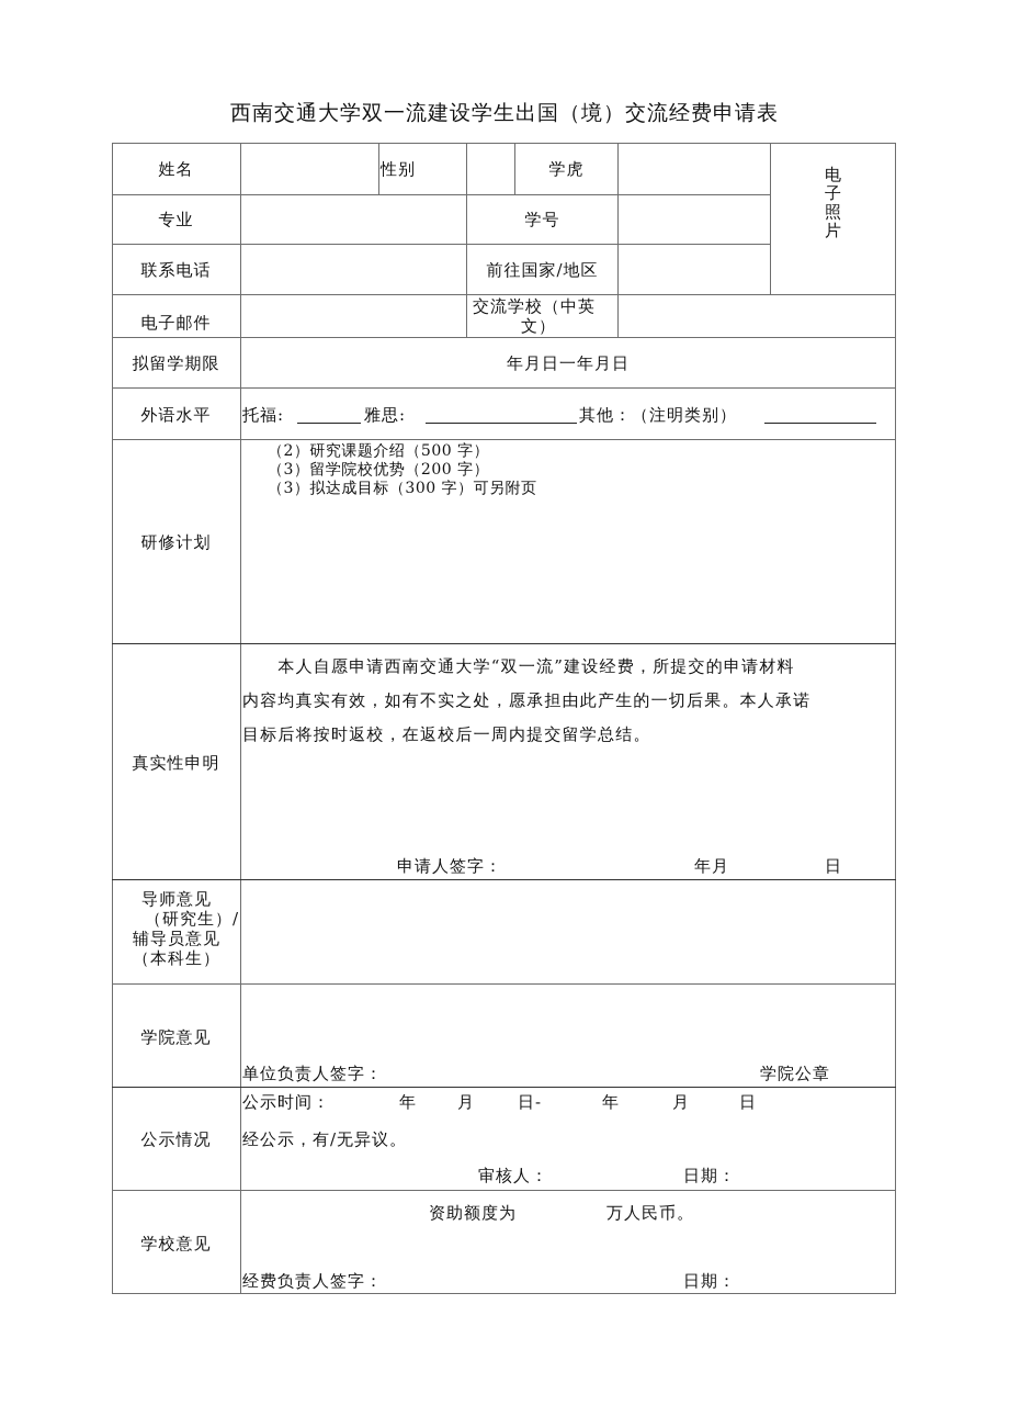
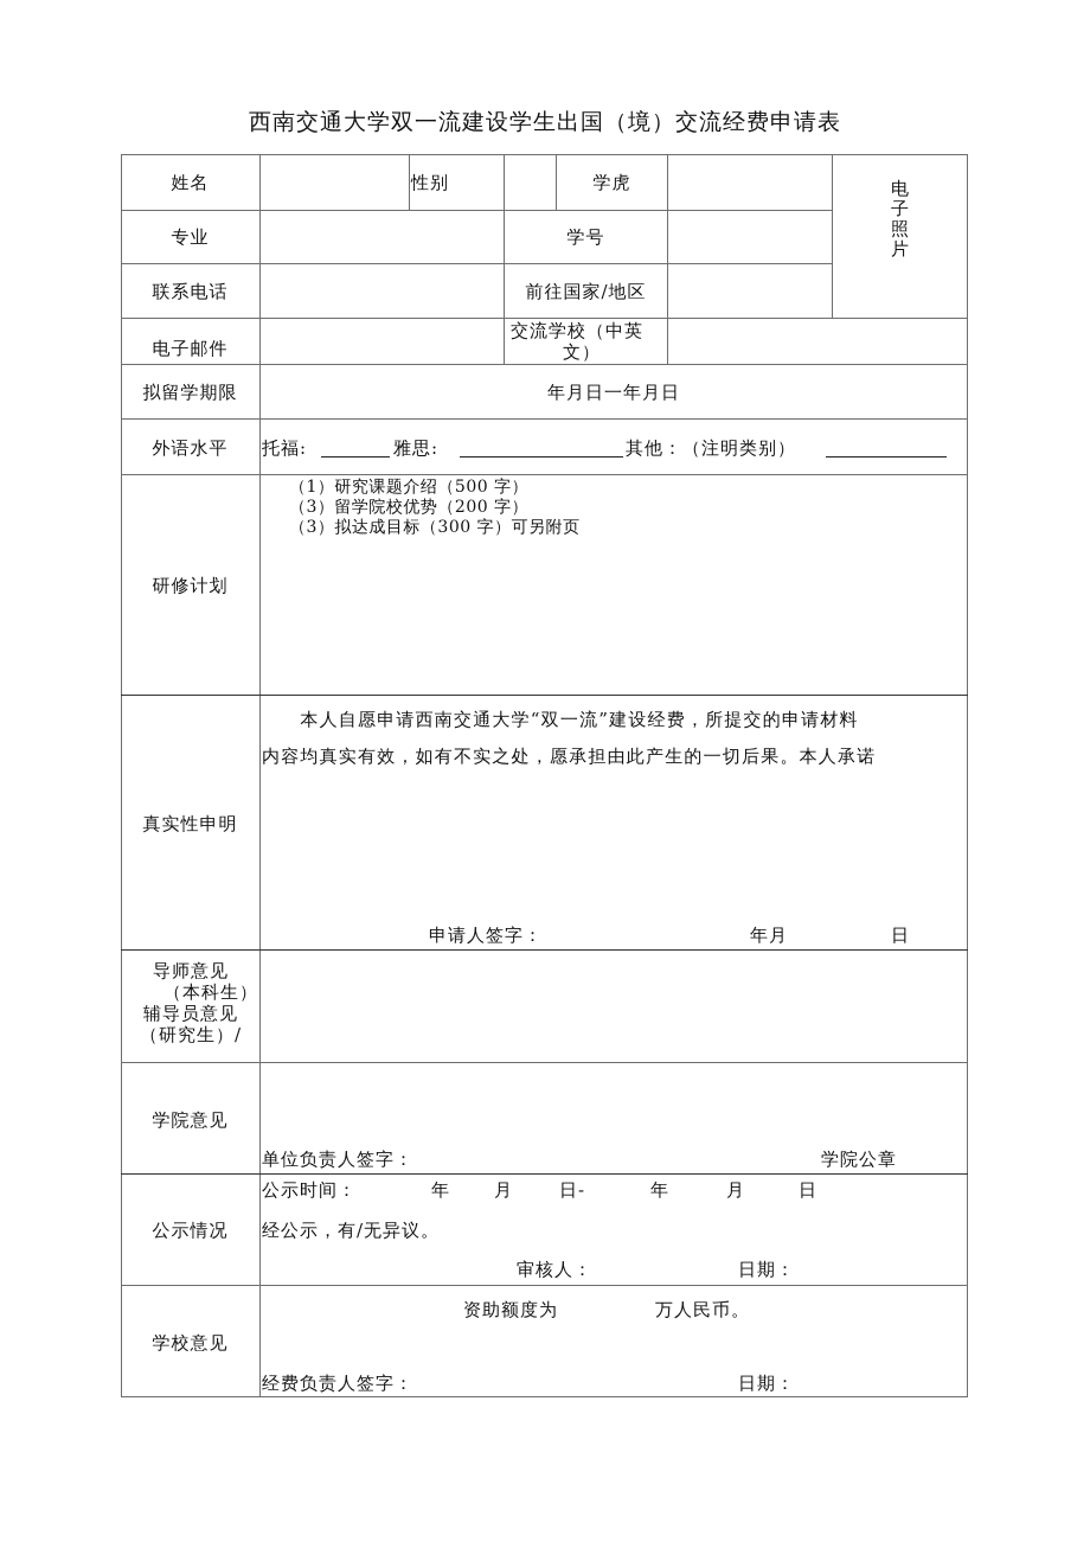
  西南交通大学双一流建设学生出国（境）交流经费申请表
  姓名
  性别
  学虎
  电
  子
  照
  片
  专业
  学号
  联系电话
  前往国家/地区
  电子邮件
  交流学校（中英
  文）
  拟留学期限
  年月日一年月日
  外语水平
  托福:
  雅思:
  其他：（注明类别）
  研修计划
- （2）研究课题介绍（500 字）
+ （1）研究课题介绍（500 字）
  （3）留学院校优势（200 字）
  （3）拟达成目标（300 字）可另附页
  真实性申明
  本人自愿申请西南交通大学“双一流”建设经费，所提交的申请材料
  内容均真实有效，如有不实之处，愿承担由此产生的一切后果。本人承诺
- 目标后将按时返校，在返校后一周内提交留学总结。
  申请人签字：
  年月
  日
  导师意见
- （研究生）/
+ （本科生）
  辅导员意见
- （本科生）
+ （研究生）/
  学院意见
  单位负责人签字：
  学院公章
  公示情况
  公示时间：
  年
  月
  日-
  年
  月
  日
  经公示，有/无异议。
  审核人：
  日期：
  学校意见
  资助额度为
  万人民币。
  经费负责人签字：
  日期：
